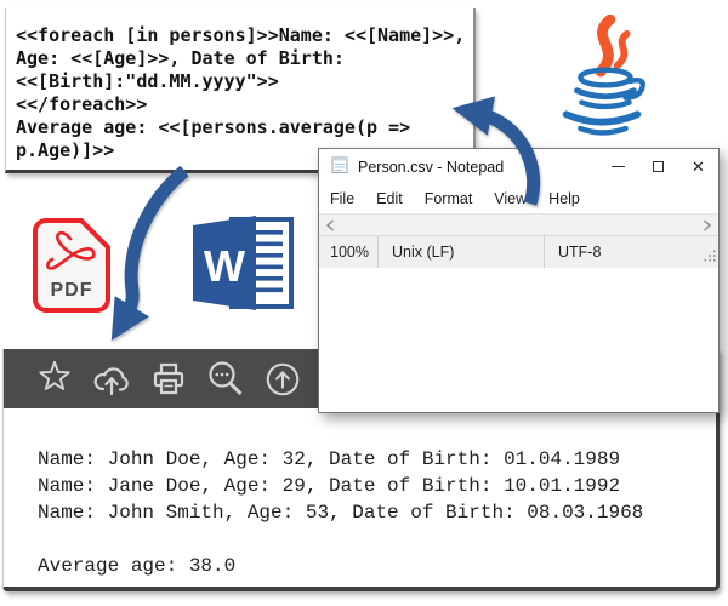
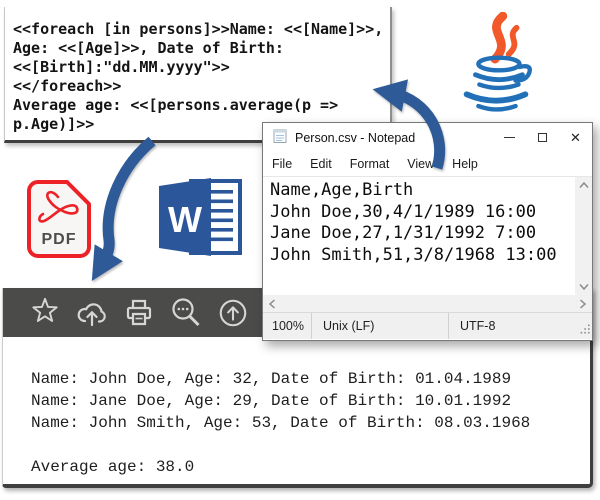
  <<foreach [in persons]>>Name: <<[Name]>>,
  Age: <<[Age]>>, Date of Birth:
  <<[Birth]:"dd.MM.yyyy">>
  <</foreach>>
  Average age: <<[persons.average(p =>
  p.Age)]>>
  Person.csv - Notepad
  ✕
  File
  Edit
  Format
  View
  Help
+ Name,Age,Birth
+ John Doe,30,4/1/1989 16:00
+ Jane Doe,27,1/31/1992 7:00
+ John Smith,51,3/8/1968 13:00
  100%
  Unix (LF)
  UTF-8
  PDF
  W
  Name: John Doe, Age: 32, Date of Birth: 01.04.1989
  Name: Jane Doe, Age: 29, Date of Birth: 10.01.1992
  Name: John Smith, Age: 53, Date of Birth: 08.03.1968
  Average age: 38.0
